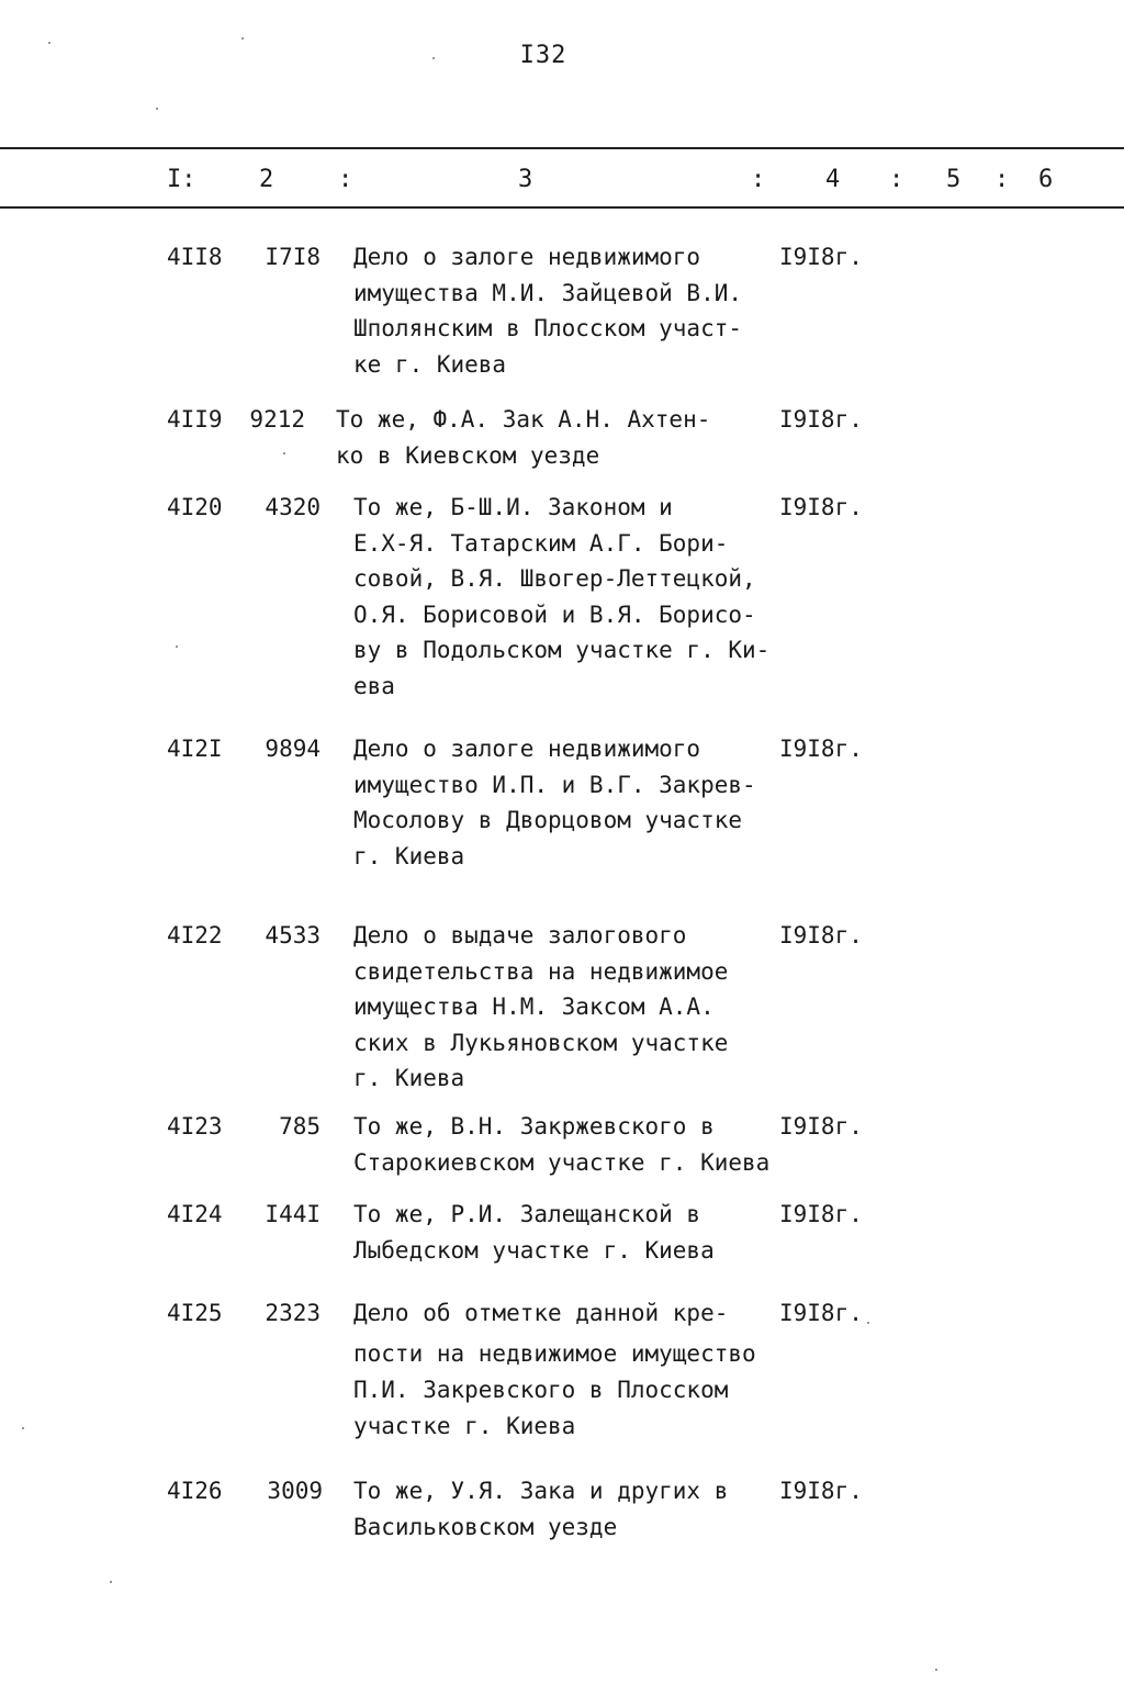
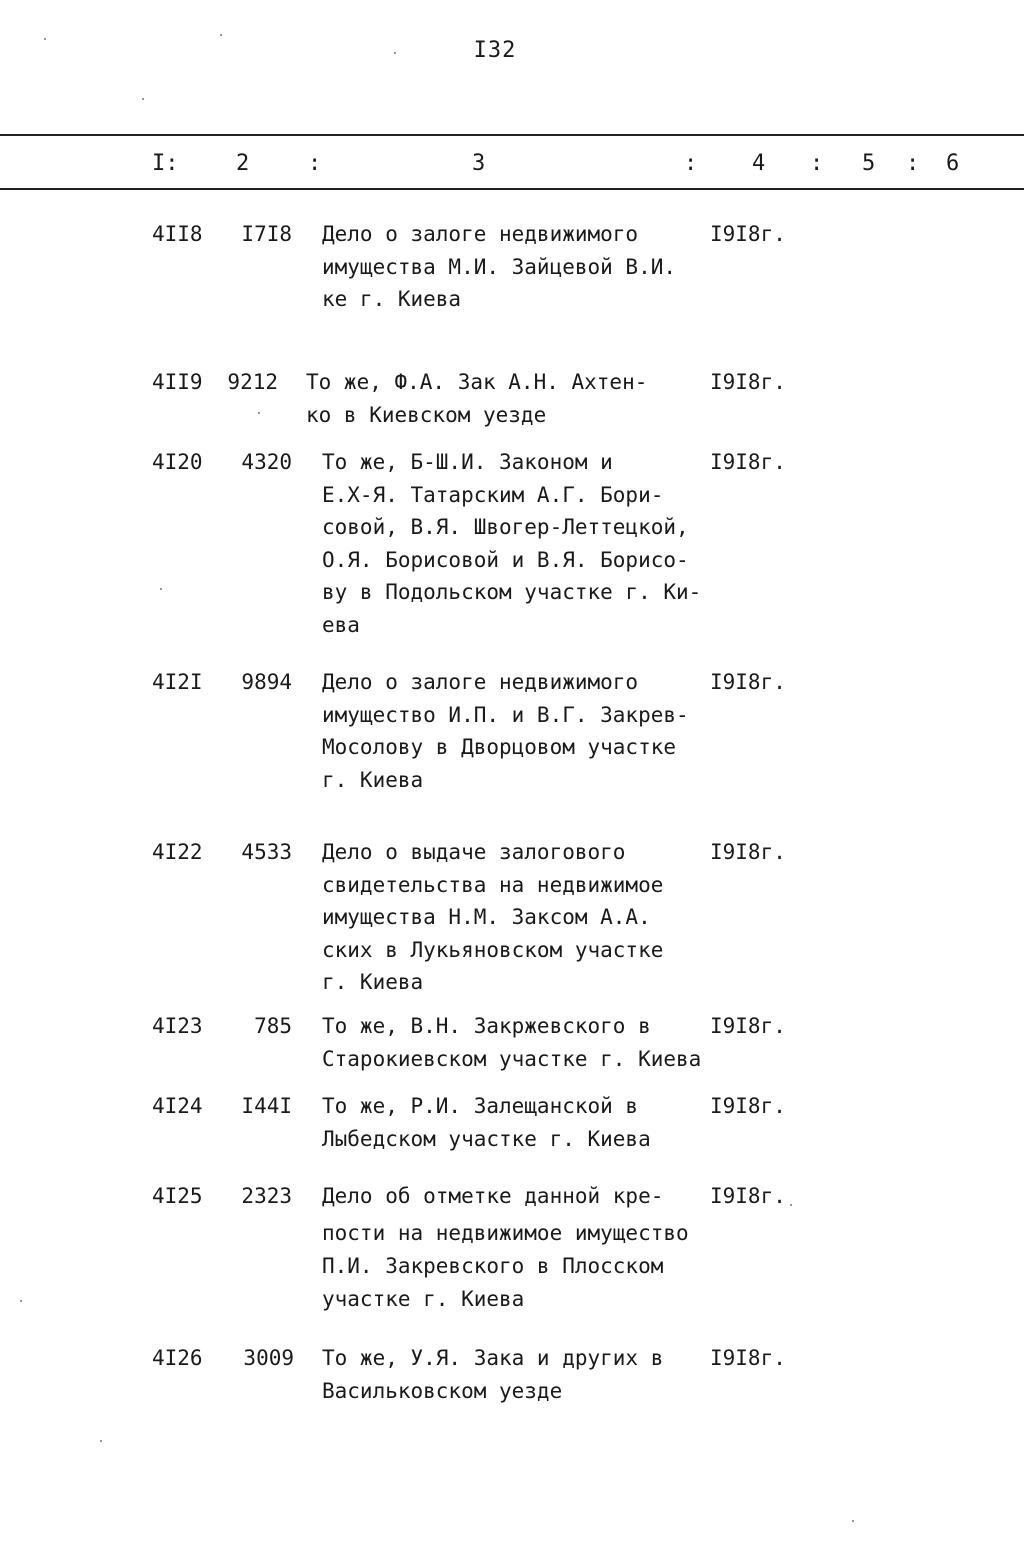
  I32
  I:
  2
  :
  3
  :
  4
  :
  5
  :
  6
  4II8
  I7I8
  Дело о залоге недвижимого
  имущества М.И. Зайцевой В.И.
- Шполянским в Плосском участ-
  ке г. Киева
  I9I8г.
  4II9
  9212
  То же, Ф.А. Зак А.Н. Ахтен-
  ко в Киевском уезде
  I9I8г.
  4I20
  4320
  То же, Б-Ш.И. Законом и
  Е.Х-Я. Татарским А.Г. Бори-
  совой, В.Я. Швогер-Леттецкой,
  О.Я. Борисовой и В.Я. Борисо-
  ву в Подольском участке г. Ки-
  ева
  I9I8г.
  4I2I
  9894
  Дело о залоге недвижимого
  имущество И.П. и В.Г. Закрев-
  Мосолову в Дворцовом участке
  г. Киева
  I9I8г.
  4I22
  4533
  Дело о выдаче залогового
  свидетельства на недвижимое
  имущества Н.М. Заксом А.А.
  ских в Лукьяновском участке
  г. Киева
  I9I8г.
  4I23
  785
  То же, В.Н. Закржевского в
  Старокиевском участке г. Киева
  I9I8г.
  4I24
  I44I
  То же, Р.И. Залещанской в
  Лыбедском участке г. Киева
  I9I8г.
  4I25
  2323
  Дело об отметке данной кре-
  пости на недвижимое имущество
  П.И. Закревского в Плосском
  участке г. Киева
  I9I8г.
  4I26
  3009
  То же, У.Я. Зака и других в
  Васильковском уезде
  I9I8г.
